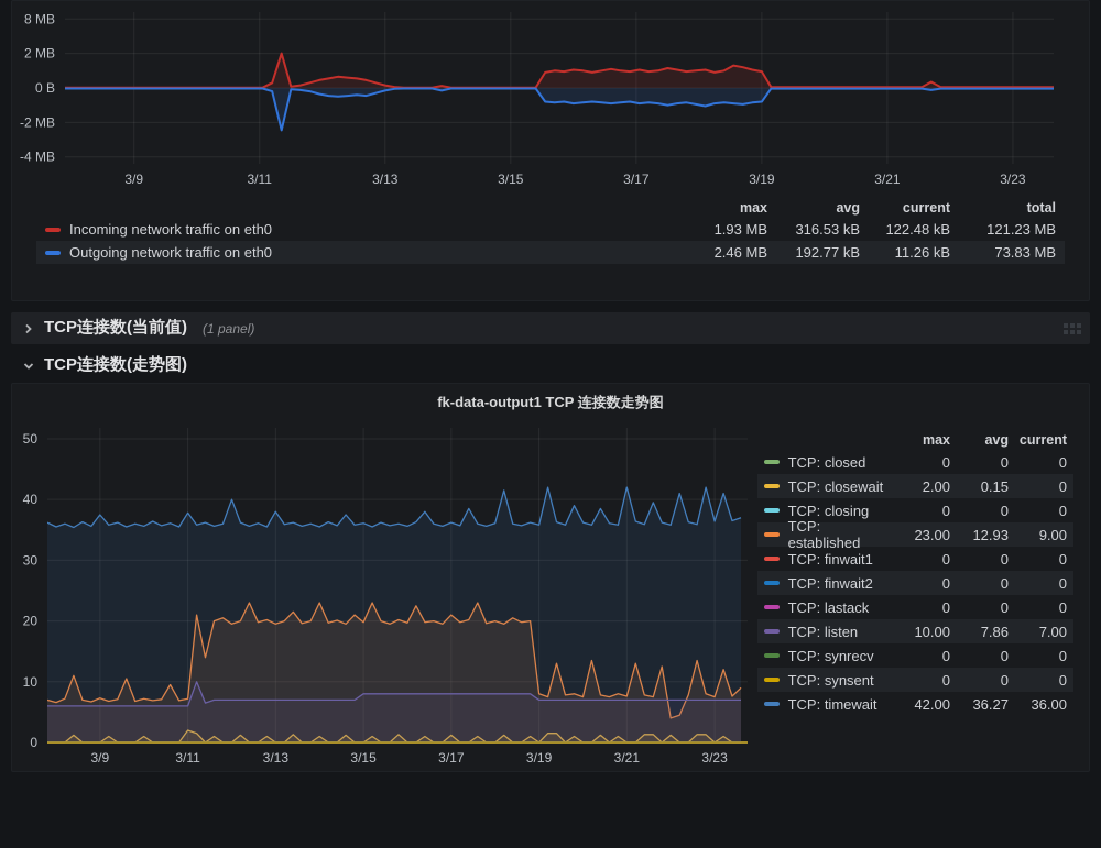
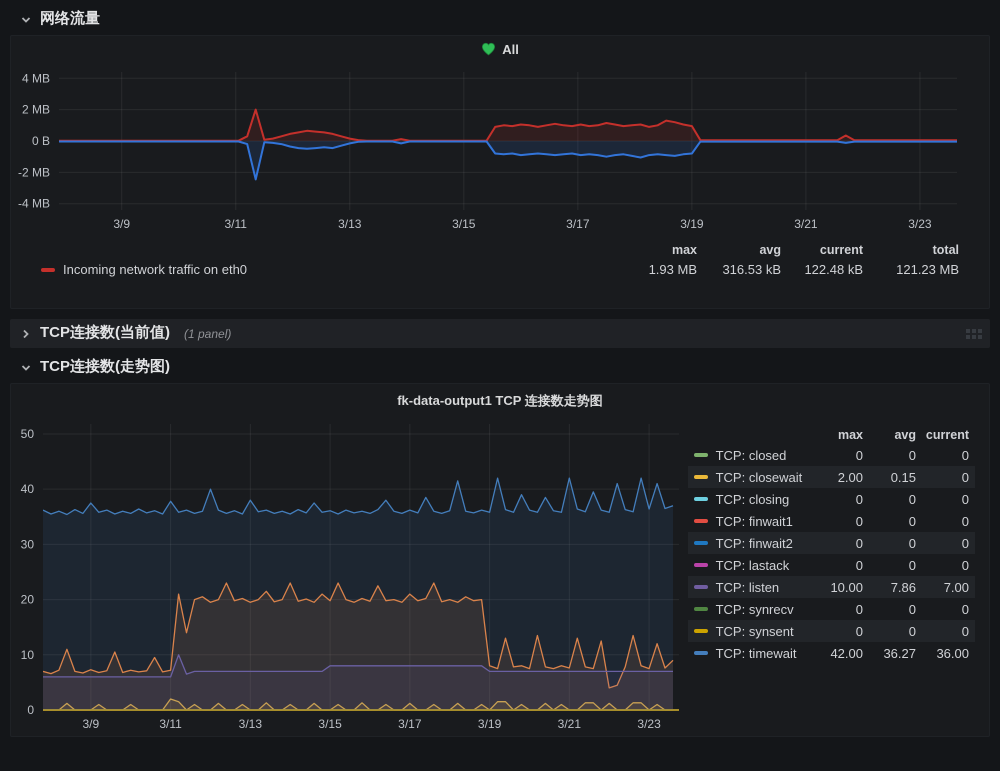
+ 网络流量
+ All
  3/9
  3/11
  3/13
  3/15
  3/17
  3/19
  3/21
  3/23
- 8 MB
+ 4 MB
  2 MB
  0 B
  -2 MB
  -4 MB
  max
  avg
  current
  total
  Incoming network traffic on eth0
  1.93 MB
  316.53 kB
  122.48 kB
  121.23 MB
- Outgoing network traffic on eth0
- 2.46 MB
- 192.77 kB
- 11.26 kB
- 73.83 MB
  TCP连接数(当前值)
  (1 panel)
  TCP连接数(走势图)
  fk-data-output1 TCP 连接数走势图
  3/9
  3/11
  3/13
  3/15
  3/17
  3/19
  3/21
  3/23
  0
  10
  20
  30
  40
  50
  max
  avg
  current
  TCP: closed
  0
  0
  0
  TCP: closewait
  2.00
  0.15
  0
  TCP: closing
  0
  0
  0
- TCP: established
- 23.00
- 12.93
- 9.00
  TCP: finwait1
  0
  0
  0
  TCP: finwait2
  0
  0
  0
  TCP: lastack
  0
  0
  0
  TCP: listen
  10.00
  7.86
  7.00
  TCP: synrecv
  0
  0
  0
  TCP: synsent
  0
  0
  0
  TCP: timewait
  42.00
  36.27
  36.00
